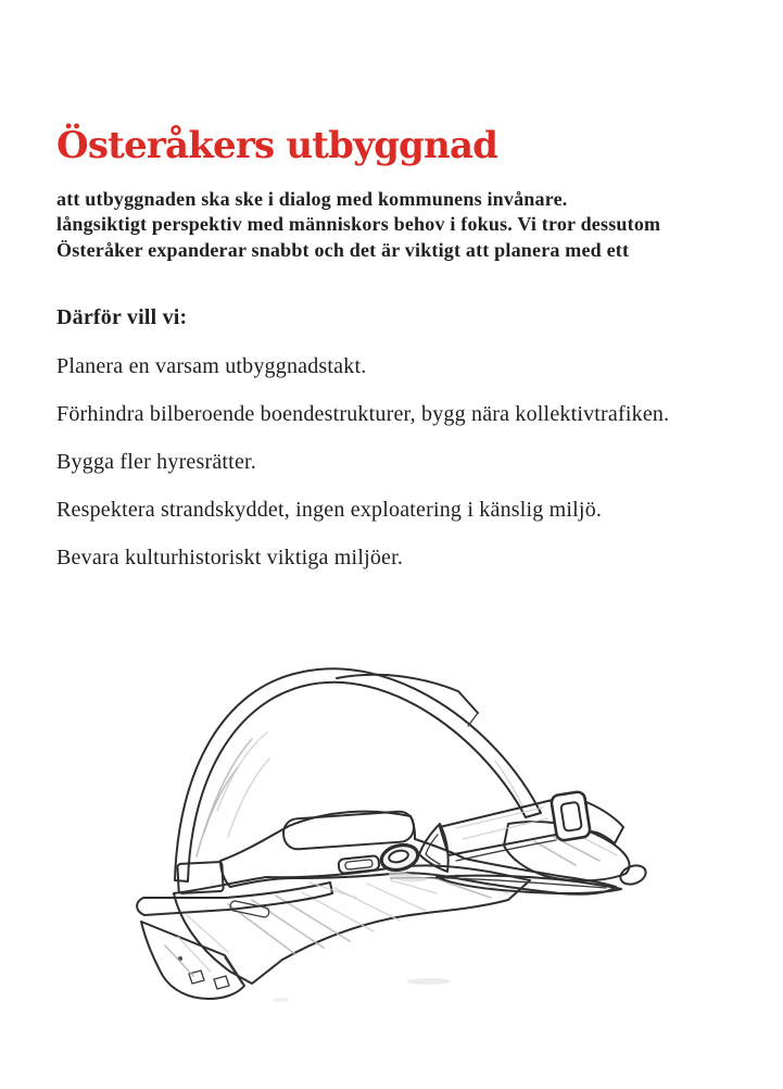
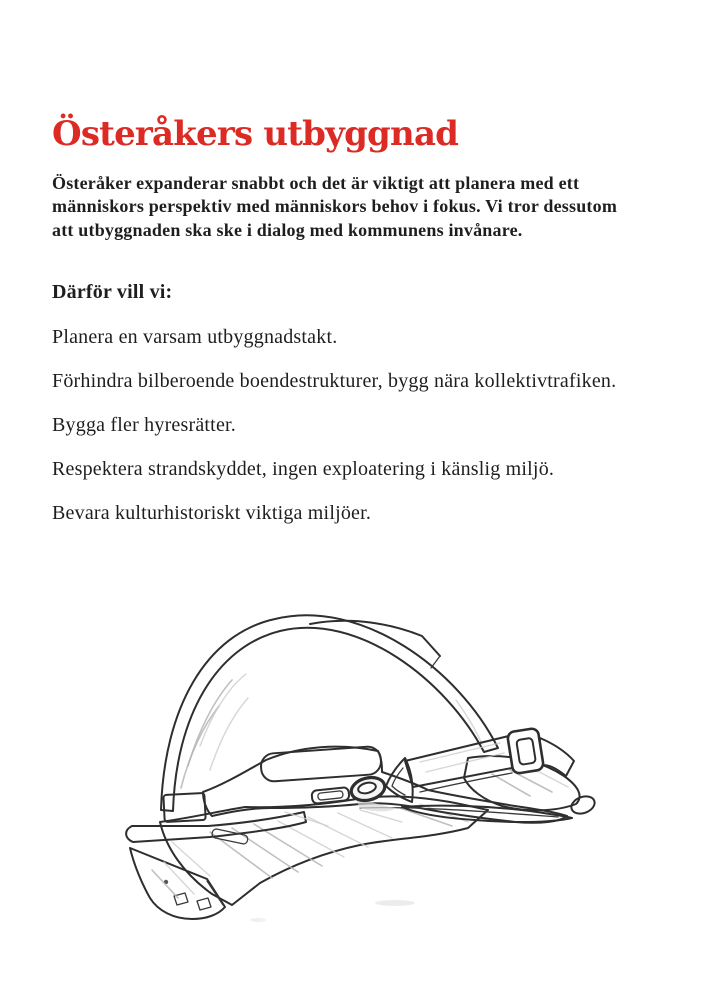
  Österåkers utbyggnad
- att utbyggnaden ska ske i dialog med kommunens invånare.
+ Österåker expanderar snabbt och det är viktigt att planera med ett
- långsiktigt perspektiv med människors behov i fokus. Vi tror dessutom
+ människors perspektiv med människors behov i fokus. Vi tror dessutom
- Österåker expanderar snabbt och det är viktigt att planera med ett
+ att utbyggnaden ska ske i dialog med kommunens invånare.
  Därför vill vi:
  Planera en varsam utbyggnadstakt.
  Förhindra bilberoende boendestrukturer, bygg nära kollektivtrafiken.
  Bygga fler hyresrätter.
  Respektera strandskyddet, ingen exploatering i känslig miljö.
  Bevara kulturhistoriskt viktiga miljöer.
